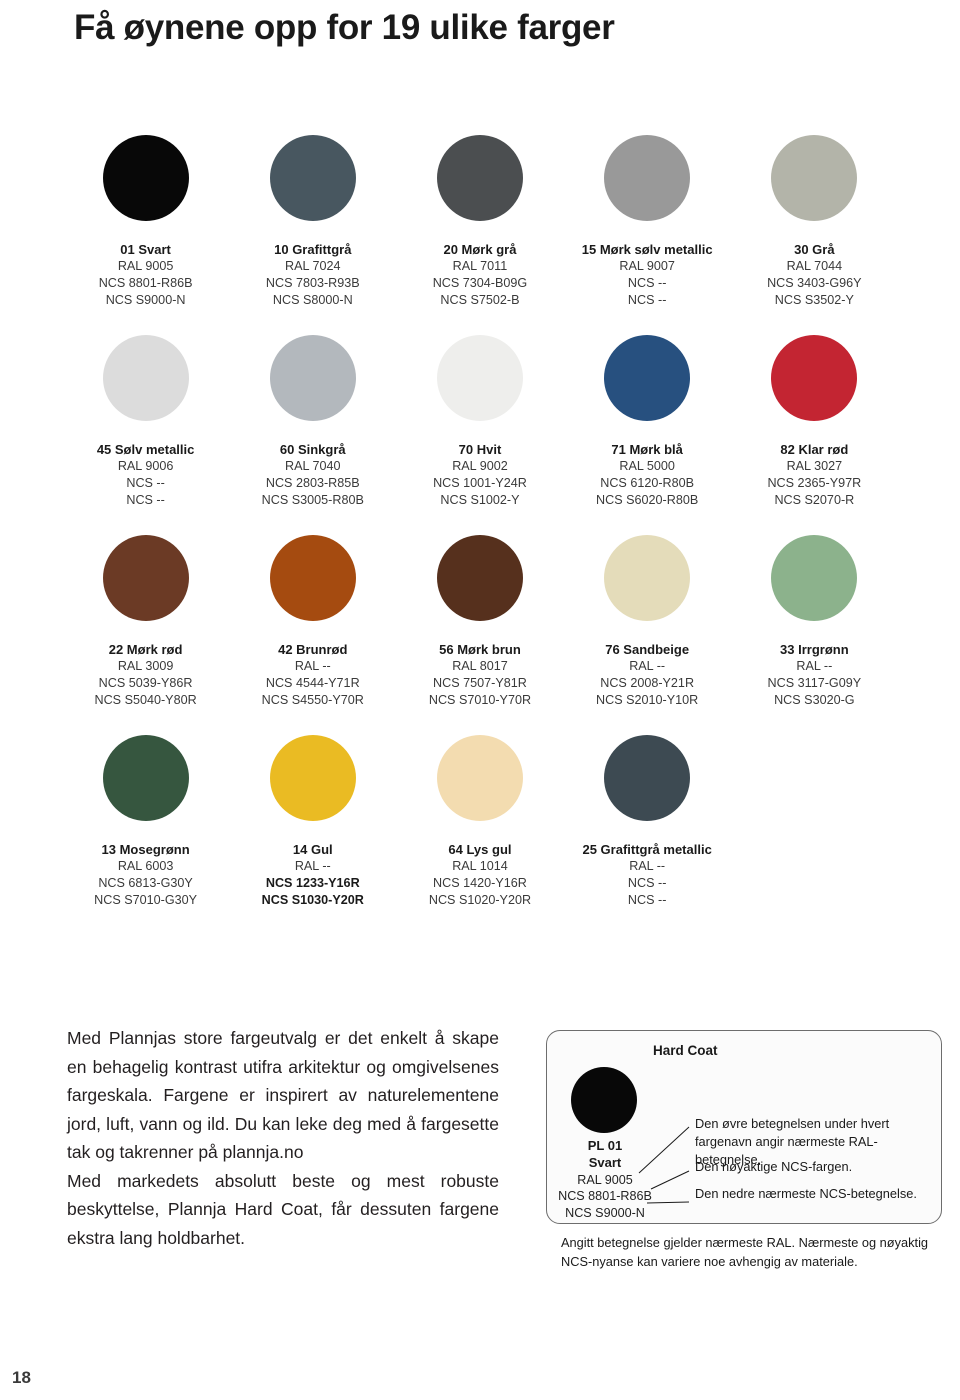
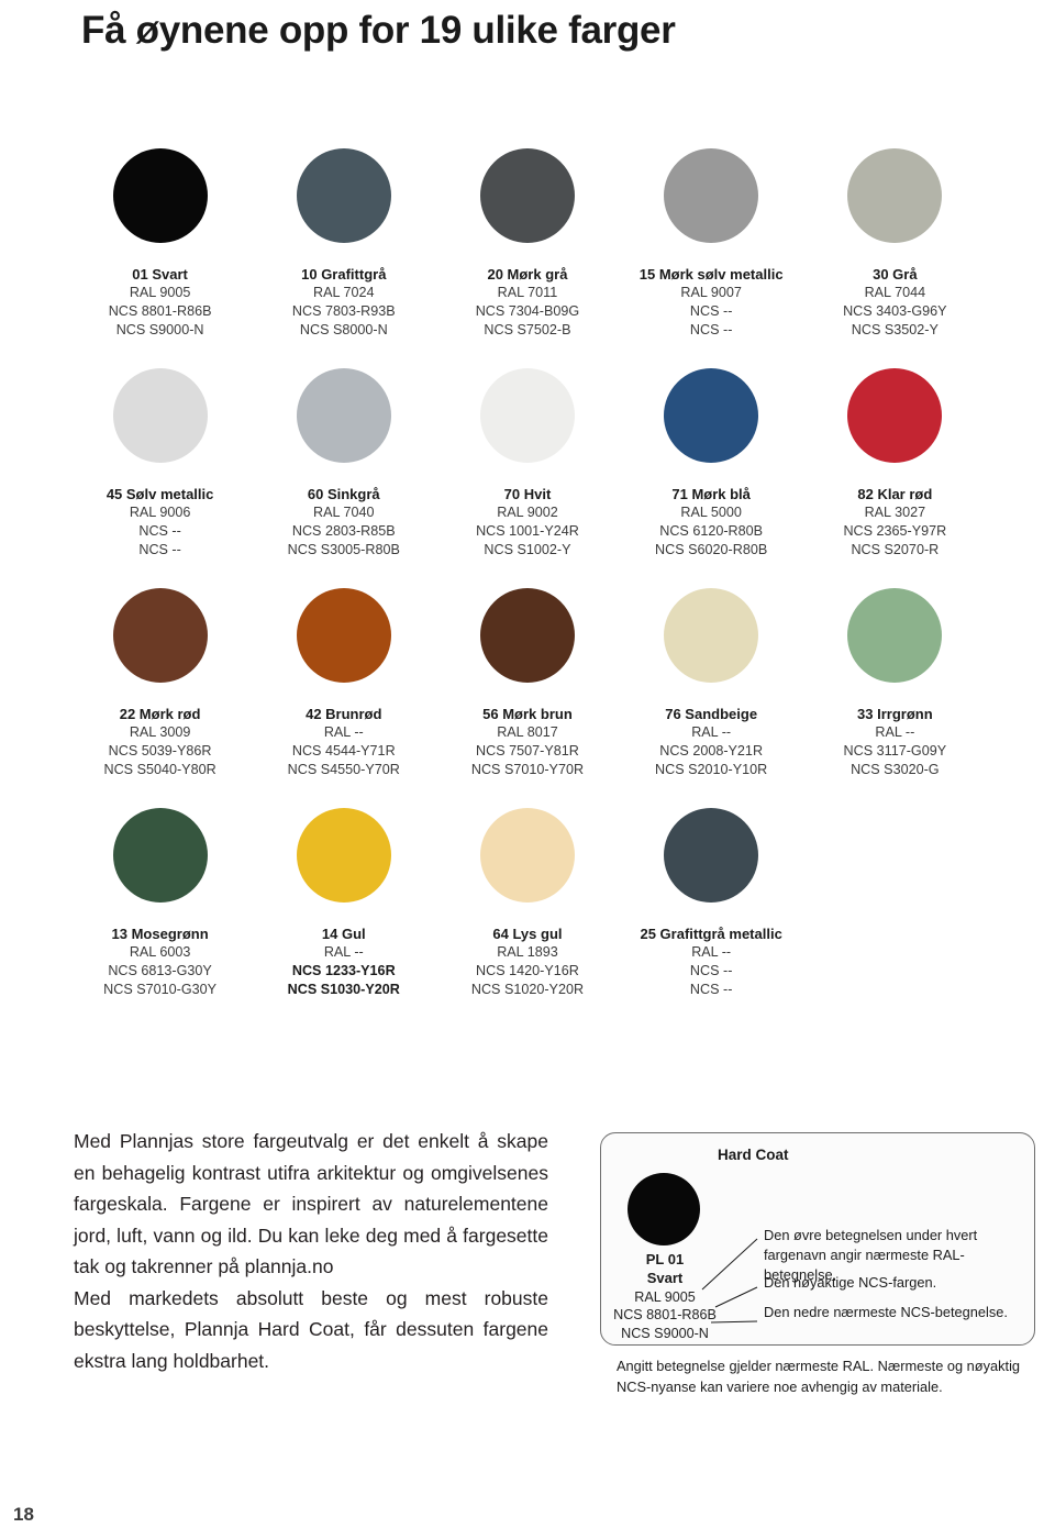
  Få øynene opp for 19 ulike farger
  01 Svart
  RAL 9005
  NCS 8801-R86B
  NCS S9000-N
  10 Grafittgrå
  RAL 7024
  NCS 7803-R93B
  NCS S8000-N
  20 Mørk grå
  RAL 7011
  NCS 7304-B09G
  NCS S7502-B
  15 Mørk sølv metallic
  RAL 9007
  NCS --
  NCS --
  30 Grå
  RAL 7044
  NCS 3403-G96Y
  NCS S3502-Y
  45 Sølv metallic
  RAL 9006
  NCS --
  NCS --
  60 Sinkgrå
  RAL 7040
  NCS 2803-R85B
  NCS S3005-R80B
  70 Hvit
  RAL 9002
  NCS 1001-Y24R
  NCS S1002-Y
  71 Mørk blå
  RAL 5000
  NCS 6120-R80B
  NCS S6020-R80B
  82 Klar rød
  RAL 3027
  NCS 2365-Y97R
  NCS S2070-R
  22 Mørk rød
  RAL 3009
  NCS 5039-Y86R
  NCS S5040-Y80R
  42 Brunrød
  RAL --
  NCS 4544-Y71R
  NCS S4550-Y70R
  56 Mørk brun
  RAL 8017
  NCS 7507-Y81R
  NCS S7010-Y70R
  76 Sandbeige
  RAL --
  NCS 2008-Y21R
  NCS S2010-Y10R
  33 Irrgrønn
  RAL --
  NCS 3117-G09Y
  NCS S3020-G
  13 Mosegrønn
  RAL 6003
  NCS 6813-G30Y
  NCS S7010-G30Y
  14 Gul
  RAL --
  NCS 1233-Y16R
  NCS S1030-Y20R
  64 Lys gul
- RAL 1014
+ RAL 1893
  NCS 1420-Y16R
  NCS S1020-Y20R
  25 Grafittgrå metallic
  RAL --
  NCS --
  NCS --
  Med Plannjas store fargeutvalg er det enkelt å skape en behagelig kontrast utifra arkitektur og omgivelsenes fargeskala. Fargene er inspirert av naturelementene jord, luft, vann og ild. Du kan leke deg med å fargesette tak og takrenner på plannja.no
  Med markedets absolutt beste og mest robuste beskyttelse, Plannja Hard Coat, får dessuten fargene ekstra lang holdbarhet.
  Hard Coat
  PL 01
  Svart
  RAL 9005
  NCS 8801-R86B
  NCS S9000-N
  Den øvre betegnelsen under hvert fargenavn angir nærmeste RAL-betegnelse.
  Den nøyaktige NCS-fargen.
  Den nedre nærmeste NCS-betegnelse.
  Angitt betegnelse gjelder nærmeste RAL. Nærmeste og nøyaktig NCS-nyanse kan variere noe avhengig av materiale.
  18
